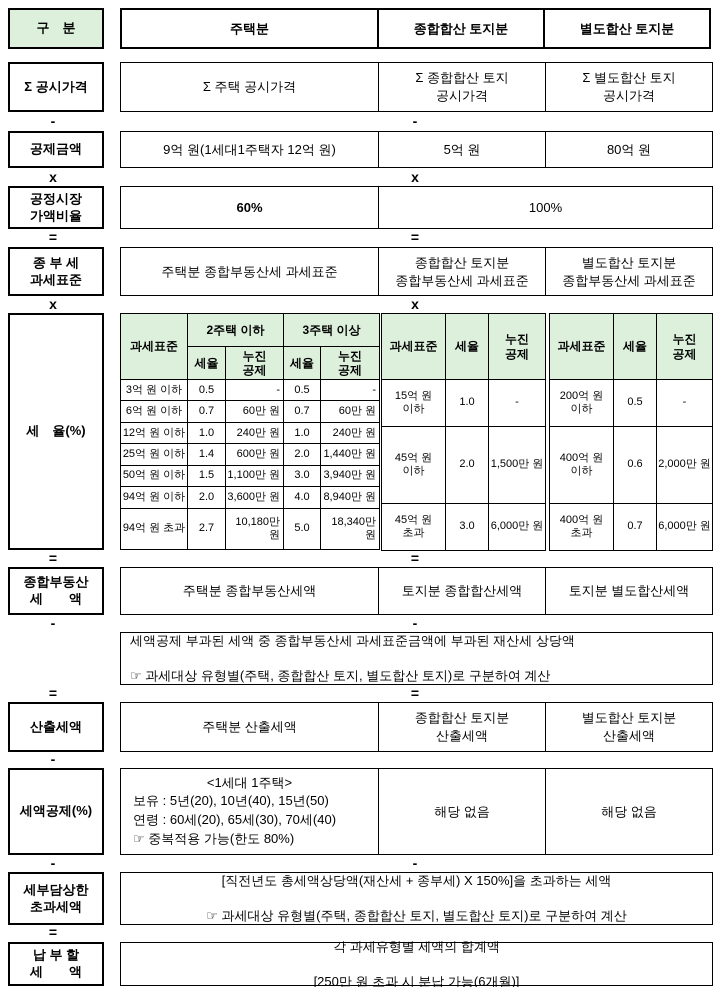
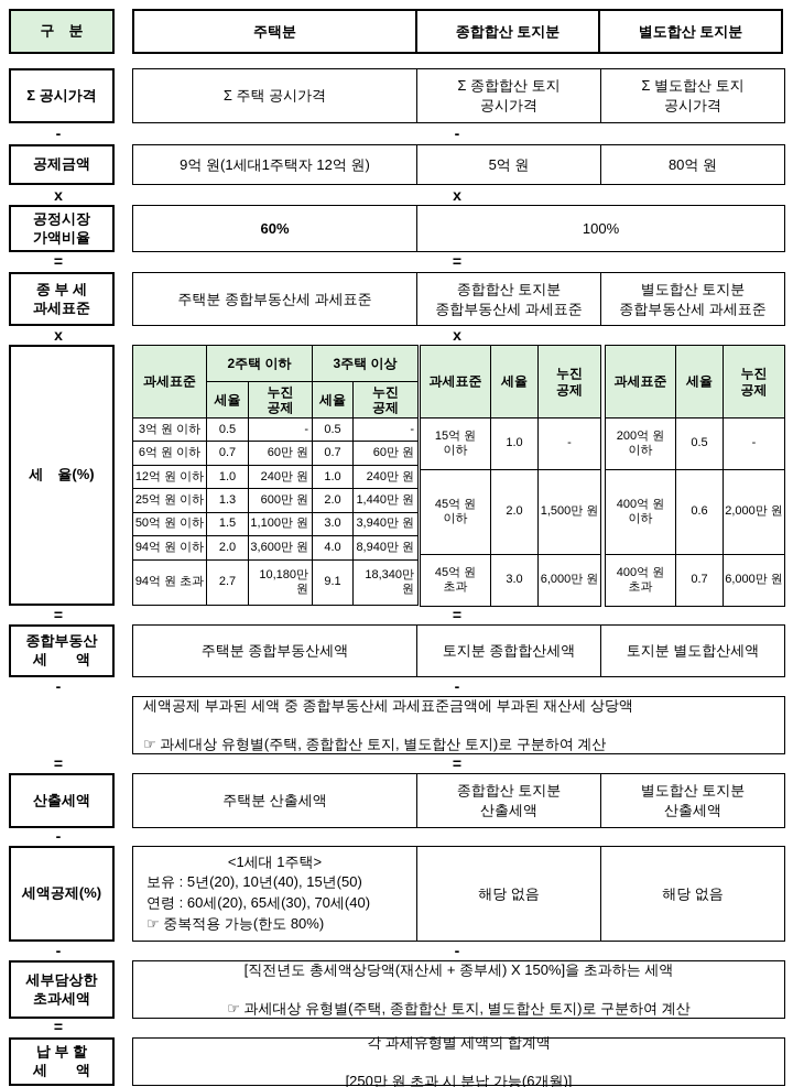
  구 분
  주택분
  종합합산 토지분
  별도합산 토지분
  Σ 공시가격
  Σ 주택 공시가격
  Σ 종합합산 토지
  공시가격
  Σ 별도합산 토지
  공시가격
  -
  -
  공제금액
  9억 원(1세대1주택자 12억 원)
  5억 원
  80억 원
  x
  x
  공정시장
  가액비율
  60%
  100%
  =
  =
  종 부 세
  과세표준
  주택분 종합부동산세 과세표준
  종합합산 토지분
  종합부동산세 과세표준
  별도합산 토지분
  종합부동산세 과세표준
  x
  x
  세 율(%)
  과세표준	2주택 이하	3주택 이상
  세율	누진 공제	세율	누진 공제
  3억 원 이하	0.5	-	0.5	-
  6억 원 이하	0.7	60만 원	0.7	60만 원
  12억 원 이하	1.0	240만 원	1.0	240만 원
- 25억 원 이하	1.4	600만 원	2.0	1,440만 원
+ 25억 원 이하	1.3	600만 원	2.0	1,440만 원
  50억 원 이하	1.5	1,100만 원	3.0	3,940만 원
  94억 원 이하	2.0	3,600만 원	4.0	8,940만 원
- 94억 원 초과	2.7	10,180만 원	5.0	18,340만 원
+ 94억 원 초과	2.7	10,180만 원	9.1	18,340만 원
  과세표준	세율	누진 공제
  15억 원 이하	1.0	-
  45억 원 이하	2.0	1,500만 원
  45억 원 초과	3.0	6,000만 원
  과세표준	세율	누진 공제
  200억 원 이하	0.5	-
  400억 원 이하	0.6	2,000만 원
  400억 원 초과	0.7	6,000만 원
  =
  =
  종합부동산
  세 액
  주택분 종합부동산세액
  토지분 종합합산세액
  토지분 별도합산세액
  -
  -
  세액공제 부과된 세액 중 종합부동산세 과세표준금액에 부과된 재산세 상당액
  ☞ 과세대상 유형별(주택, 종합합산 토지, 별도합산 토지)로 구분하여 계산
  =
  =
  산출세액
  주택분 산출세액
  종합합산 토지분
  산출세액
  별도합산 토지분
  산출세액
  -
  세액공제(%)
  <1세대 1주택>
  보유 : 5년(20), 10년(40), 15년(50)
  연령 : 60세(20), 65세(30), 70세(40)
  ☞ 중복적용 가능(한도 80%)
  해당 없음
  해당 없음
  -
  -
  세부담상한
  초과세액
  [직전년도 총세액상당액(재산세 + 종부세) X 150%]을 초과하는 세액
  ☞ 과세대상 유형별(주택, 종합합산 토지, 별도합산 토지)로 구분하여 계산
  =
  납 부 할
  세 액
  각 과세유형별 세액의 합계액
  [250만 원 초과 시 분납 가능(6개월)]
